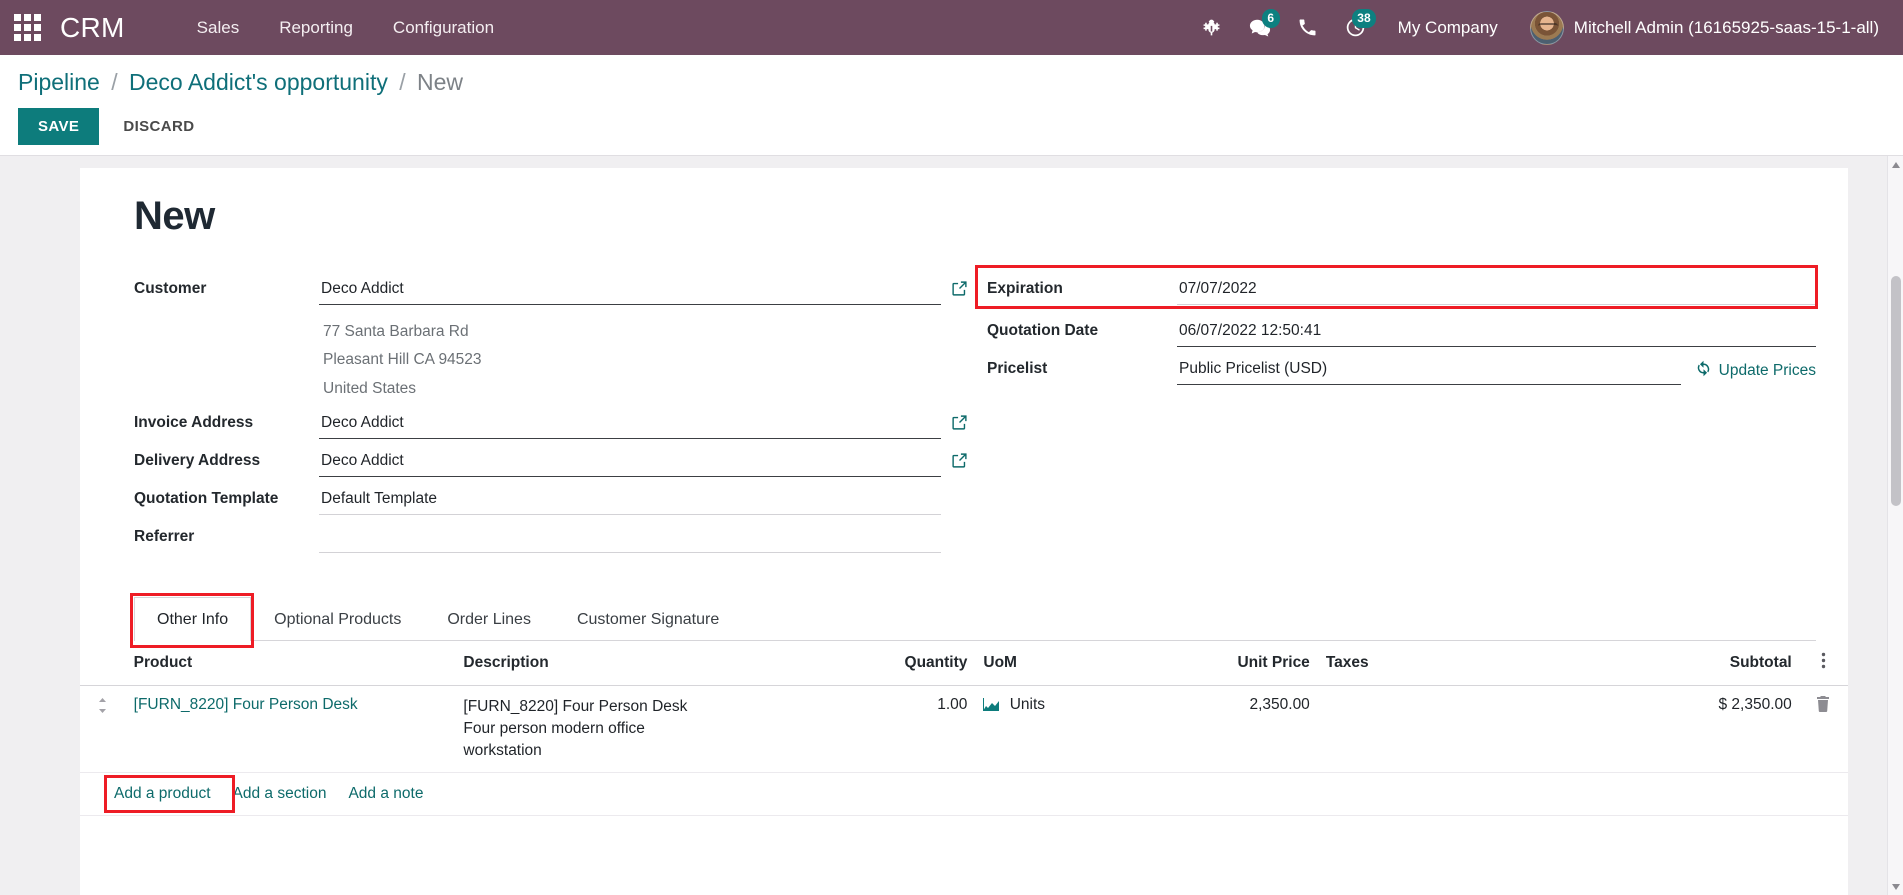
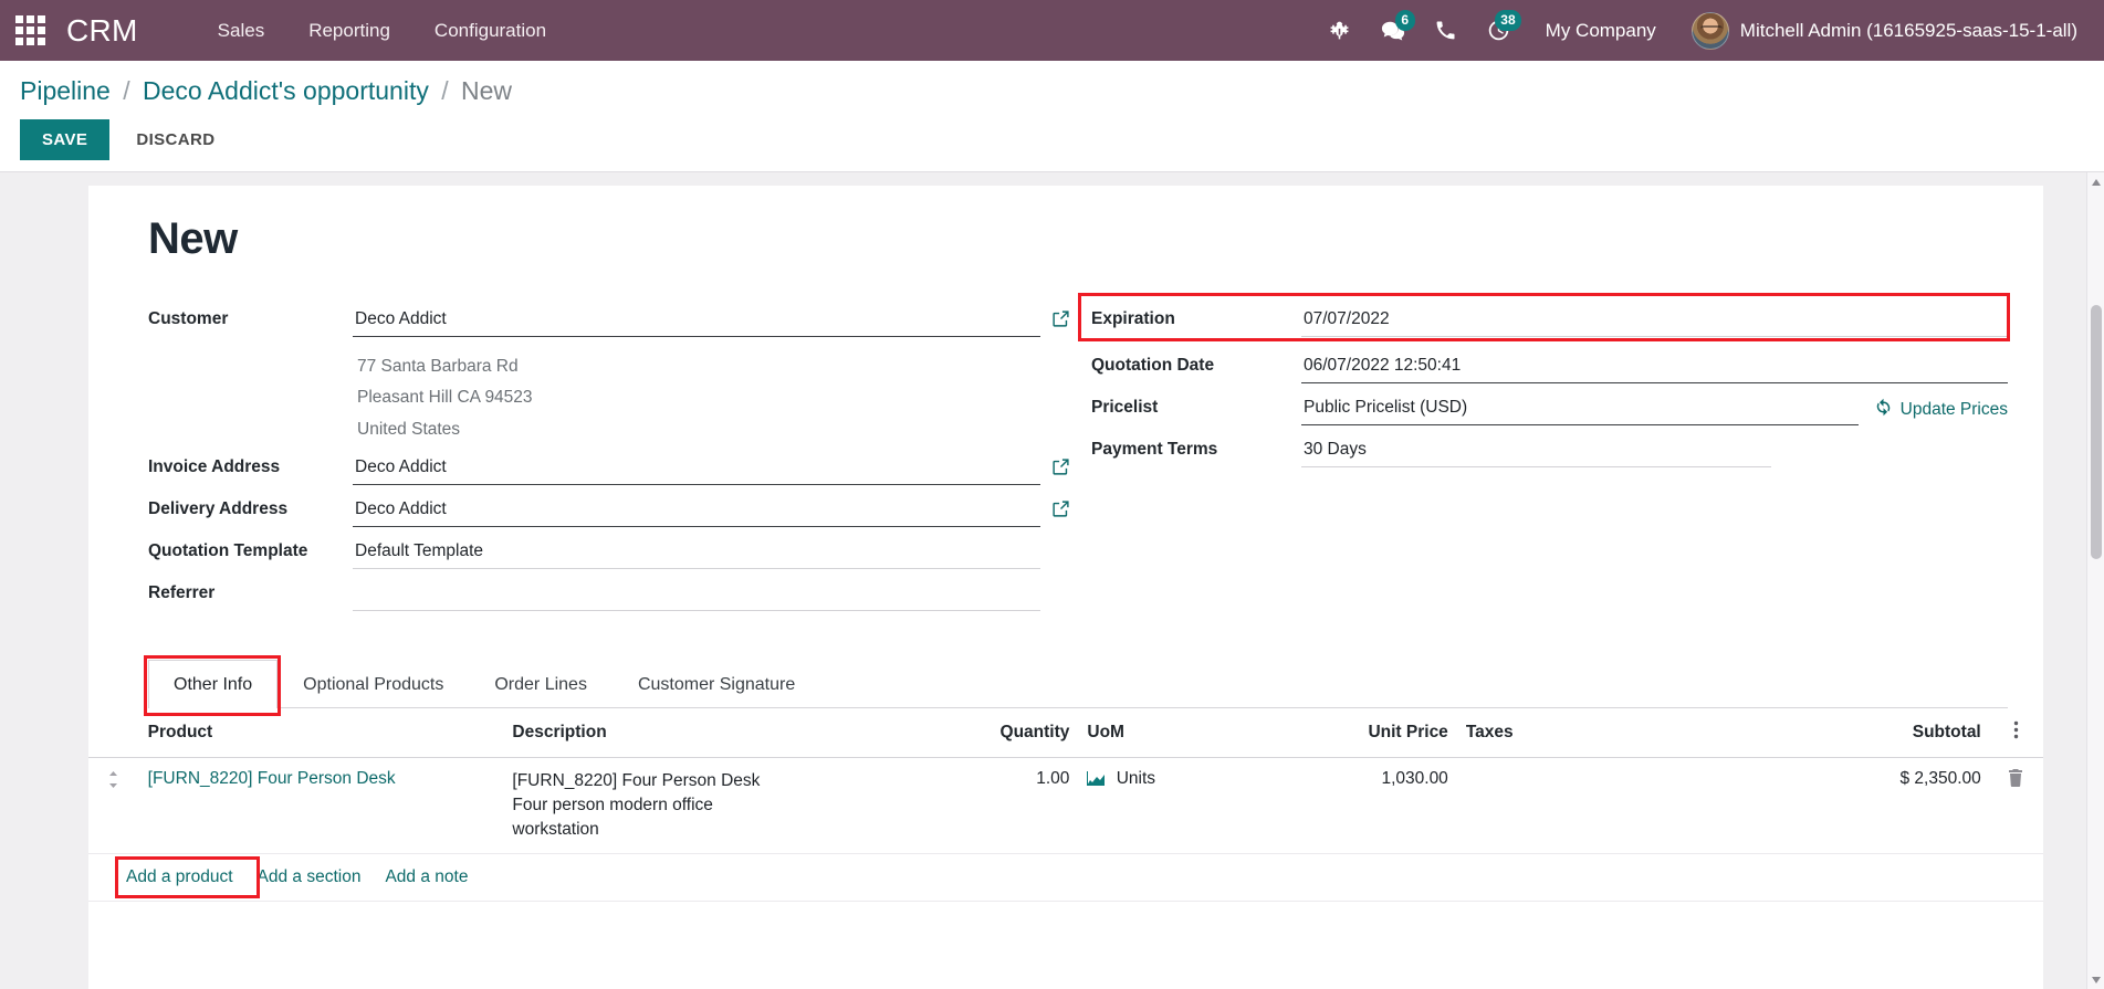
  CRM
  Sales
  Reporting
  Configuration
  6
  38
  My Company
  Mitchell Admin (16165925-saas-15-1-all)
  Pipeline / Deco Addict's opportunity / New
  SAVE
  DISCARD
  New
  Customer
  Deco Addict
  77 Santa Barbara Rd
  Pleasant Hill CA 94523
  United States
  Invoice Address
  Deco Addict
  Delivery Address
  Deco Addict
  Quotation Template
  Default Template
  Referrer
  Expiration
  07/07/2022
  Quotation Date
  06/07/2022 12:50:41
  Pricelist
  Public Pricelist (USD)
  Update Prices
+ Payment Terms
+ 30 Days
  Other Info
  Optional Products
  Order Lines
  Customer Signature
  	Product	Description	Quantity	UoM	Unit Price	Taxes	Subtotal
- 	[FURN_8220] Four Person Desk	[FURN_8220] Four Person Desk Four person modern office workstation	1.00	Units	2,350.00		$ 2,350.00
+ 	[FURN_8220] Four Person Desk	[FURN_8220] Four Person Desk Four person modern office workstation	1.00	Units	1,030.00		$ 2,350.00
  Add a product Add a section Add a note
